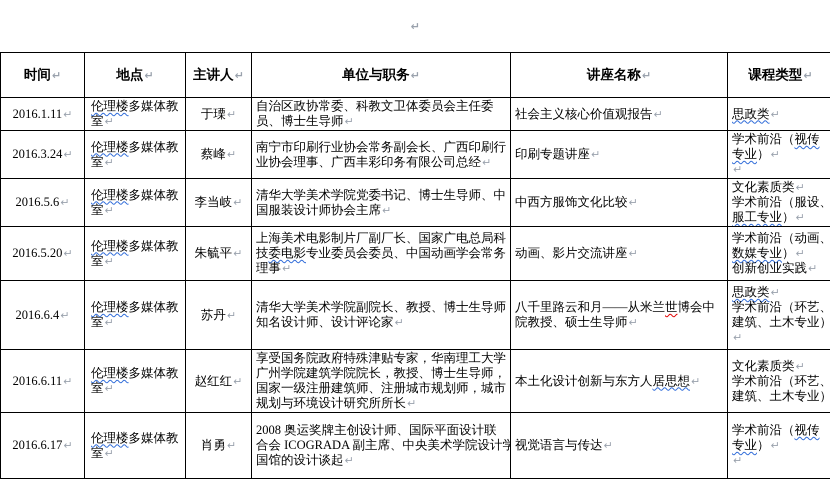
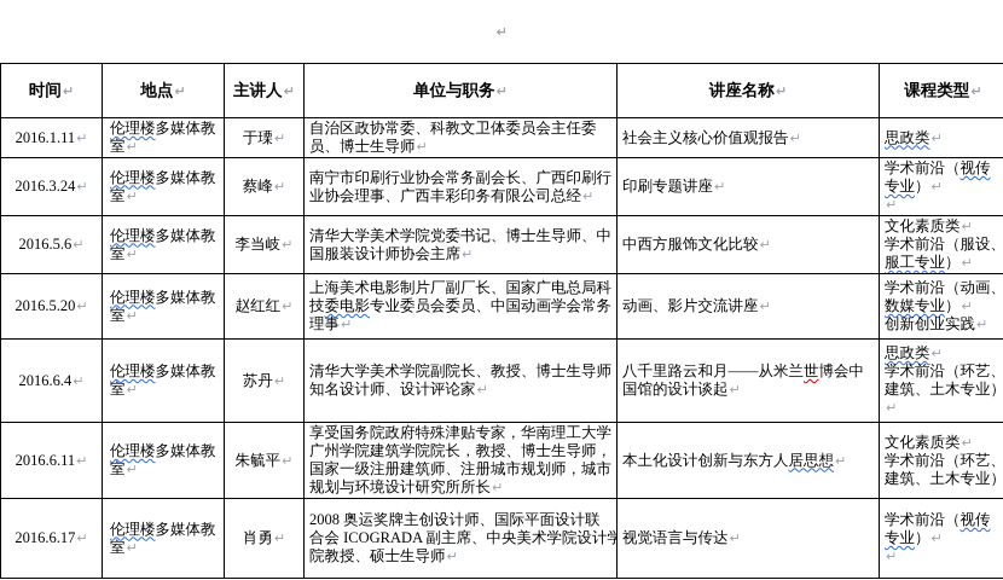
  ↵
  时间↵	地点↵	主讲人↵	单位与职务↵	讲座名称↵	课程类型↵
  2016.1.11↵	伦理楼多媒体教室↵	于瑮↵	自治区政协常委、科教文卫体委员会主任委员、博士生导师↵	社会主义核心价值观报告↵	思政类↵
  2016.3.24↵	伦理楼多媒体教室↵	蔡峰↵	南宁市印刷行业协会常务副会长、广西印刷行业协会理事、广西丰彩印务有限公司总经↵	印刷专题讲座↵	学术前沿（视传专业）↵↵
  2016.5.6↵	伦理楼多媒体教室↵	李当岐↵	清华大学美术学院党委书记、博士生导师、中国服装设计师协会主席↵	中西方服饰文化比较↵	文化素质类↵学术前沿（服设、服工专业）↵
- 2016.5.20↵	伦理楼多媒体教室↵	朱毓平↵	上海美术电影制片厂副厂长、国家广电总局科技委电影专业委员会委员、中国动画学会常务理事↵	动画、影片交流讲座↵	学术前沿（动画、数媒专业）↵创新创业实践↵
+ 2016.5.20↵	伦理楼多媒体教室↵	赵红红↵	上海美术电影制片厂副厂长、国家广电总局科技委电影专业委员会委员、中国动画学会常务理事↵	动画、影片交流讲座↵	学术前沿（动画、数媒专业）↵创新创业实践↵
- 2016.6.4↵	伦理楼多媒体教室↵	苏丹↵	清华大学美术学院副院长、教授、博士生导师知名设计师、设计评论家↵	八千里路云和月——从米兰世博会中院教授、硕士生导师↵	思政类↵学术前沿（环艺、建筑、土木专业）↵
+ 2016.6.4↵	伦理楼多媒体教室↵	苏丹↵	清华大学美术学院副院长、教授、博士生导师知名设计师、设计评论家↵	八千里路云和月——从米兰世博会中国馆的设计谈起↵	思政类↵学术前沿（环艺、建筑、土木专业）↵
- 2016.6.11↵	伦理楼多媒体教室↵	赵红红↵	享受国务院政府特殊津贴专家，华南理工大学广州学院建筑学院院长，教授、博士生导师，国家一级注册建筑师、注册城市规划师，城市规划与环境设计研究所所长↵	本土化设计创新与东方人居思想↵	文化素质类↵学术前沿（环艺、建筑、土木专业）
+ 2016.6.11↵	伦理楼多媒体教室↵	朱毓平↵	享受国务院政府特殊津贴专家，华南理工大学广州学院建筑学院院长，教授、博士生导师，国家一级注册建筑师、注册城市规划师，城市规划与环境设计研究所所长↵	本土化设计创新与东方人居思想↵	文化素质类↵学术前沿（环艺、建筑、土木专业）
- 2016.6.17↵	伦理楼多媒体教室↵	肖勇↵	2008 奥运奖牌主创设计师、国际平面设计联合会 ICOGRADA 副主席、中央美术学院设计学国馆的设计谈起↵	视觉语言与传达↵	学术前沿（视传专业）↵↵
+ 2016.6.17↵	伦理楼多媒体教室↵	肖勇↵	2008 奥运奖牌主创设计师、国际平面设计联合会 ICOGRADA 副主席、中央美术学院设计学院教授、硕士生导师↵	视觉语言与传达↵	学术前沿（视传专业）↵↵
